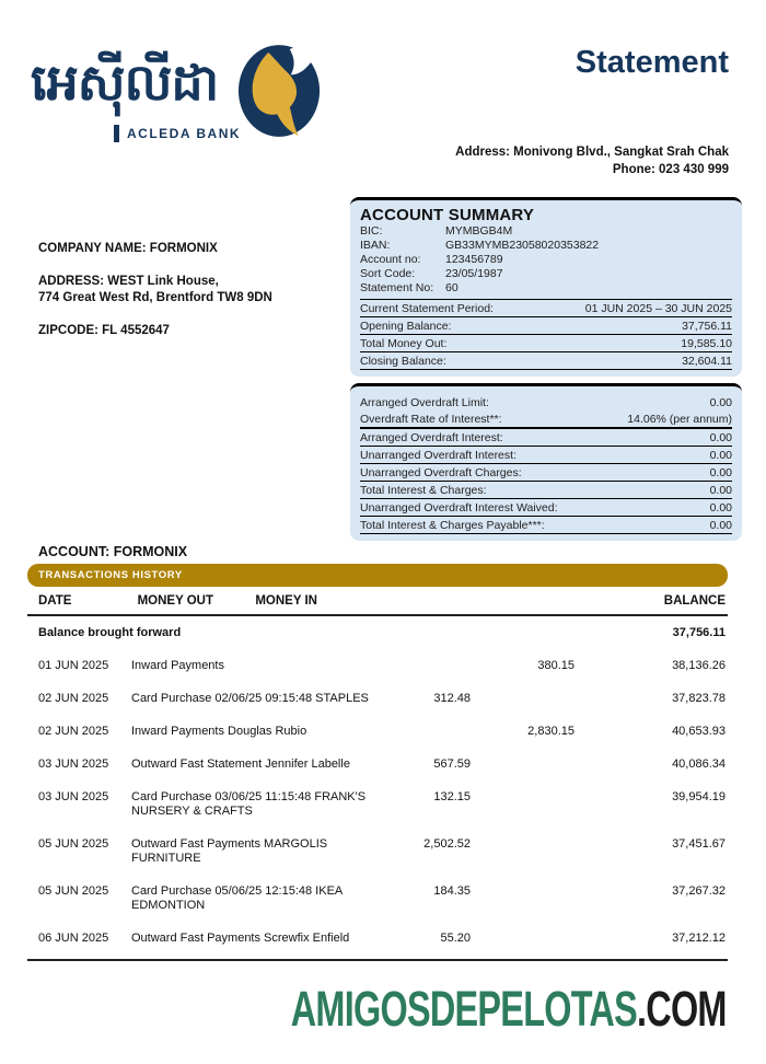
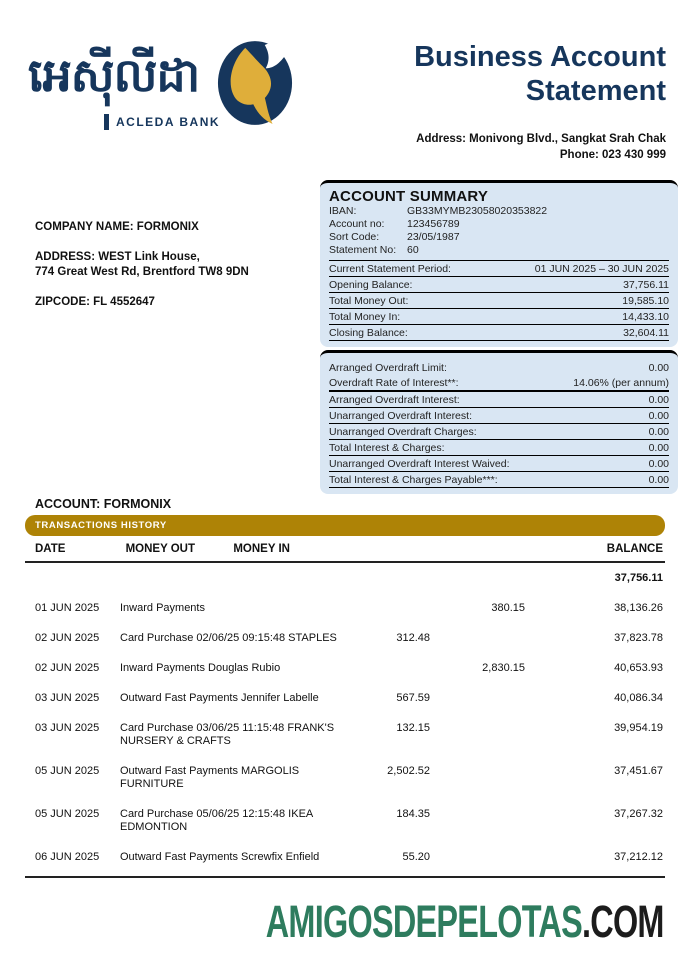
  អេស៊ីលីដា
  ACLEDA BANK
+ Business Account
  Statement
  Address: Monivong Blvd., Sangkat Srah Chak
  Phone: 023 430 999
  COMPANY NAME: FORMONIX
  ADDRESS: WEST Link House,
  774 Great West Rd, Brentford TW8 9DN
  ZIPCODE: FL 4552647
  ACCOUNT SUMMARY
- BIC:
- MYMBGB4M
  IBAN:
  GB33MYMB23058020353822
  Account no:
  123456789
  Sort Code:
  23/05/1987
  Statement No:
  60
  Current Statement Period:
  01 JUN 2025 – 30 JUN 2025
  Opening Balance:
  37,756.11
  Total Money Out:
  19,585.10
+ Total Money In:
+ 14,433.10
  Closing Balance:
  32,604.11
  Arranged Overdraft Limit:
  0.00
  Overdraft Rate of Interest**:
  14.06% (per annum)
  Arranged Overdraft Interest:
  0.00
  Unarranged Overdraft Interest:
  0.00
  Unarranged Overdraft Charges:
  0.00
  Total Interest & Charges:
  0.00
  Unarranged Overdraft Interest Waived:
  0.00
  Total Interest & Charges Payable***:
  0.00
  ACCOUNT: FORMONIX
  TRANSACTIONS HISTORY
  DATE
  MONEY OUT
  MONEY IN
  BALANCE
- Balance brought forward
  37,756.11
  01 JUN 2025
  Inward Payments
  380.15
  38,136.26
  02 JUN 2025
  Card Purchase 02/06/25 09:15:48 STAPLES
  312.48
  37,823.78
  02 JUN 2025
  Inward Payments Douglas Rubio
  2,830.15
  40,653.93
  03 JUN 2025
- Outward Fast Statement Jennifer Labelle
+ Outward Fast Payments Jennifer Labelle
  567.59
  40,086.34
  03 JUN 2025
  Card Purchase 03/06/25 11:15:48 FRANK'S NURSERY & CRAFTS
  132.15
  39,954.19
  05 JUN 2025
  Outward Fast Payments MARGOLIS FURNITURE
  2,502.52
  37,451.67
  05 JUN 2025
  Card Purchase 05/06/25 12:15:48 IKEA EDMONTION
  184.35
  37,267.32
  06 JUN 2025
  Outward Fast Payments Screwfix Enfield
  55.20
  37,212.12
  AMIGOSDEPELOTAS.COM
